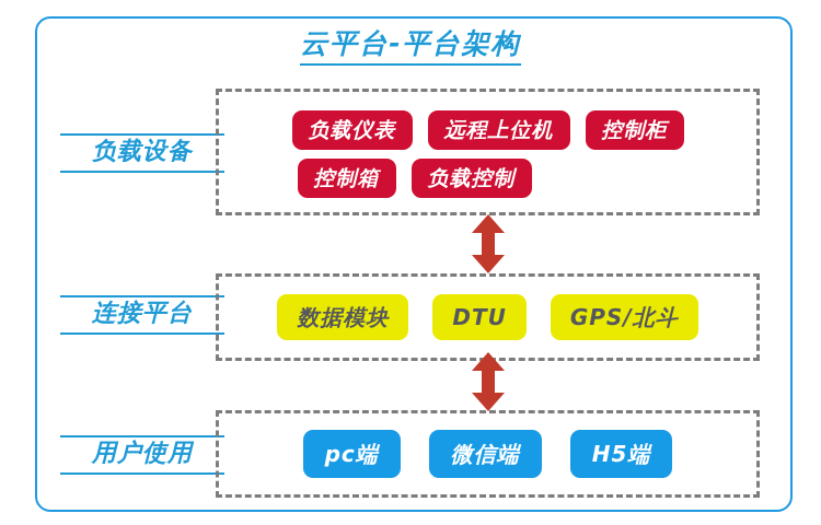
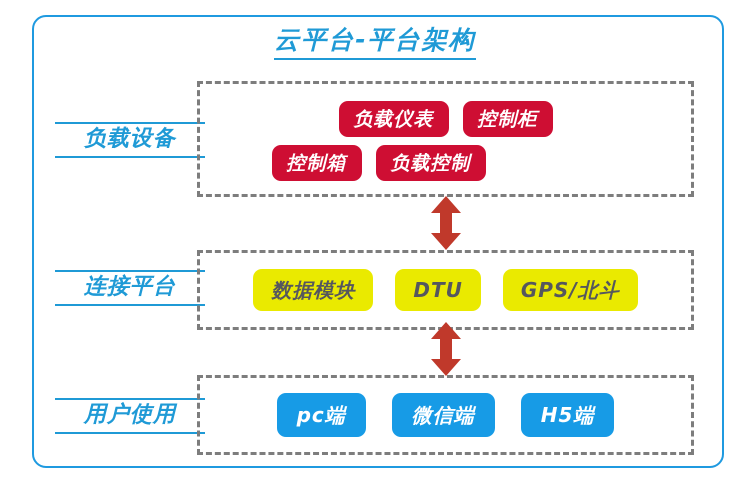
  云平台-平台架构
  负载设备
  负载仪表
- 远程上位机
  控制柜
  控制箱
  负载控制
  连接平台
  数据模块
  DTU
  GPS/北斗
  用户使用
  pc端
  微信端
  H5端
